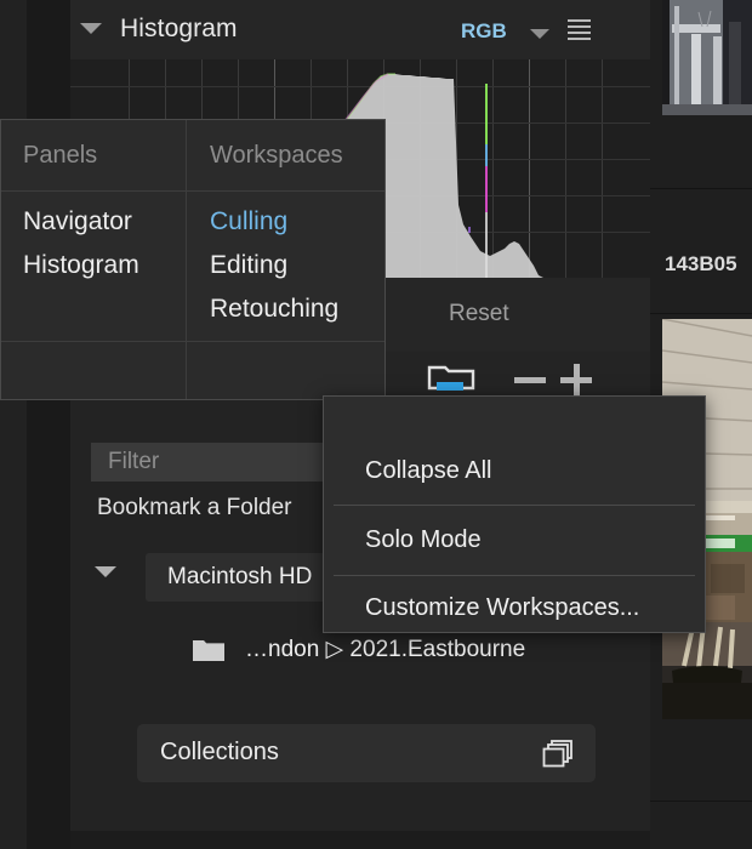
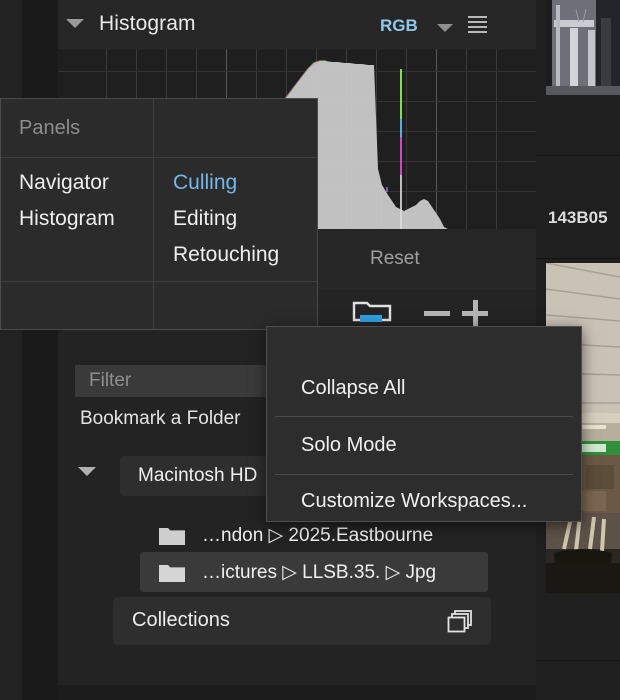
  Histogram
  RGB
  Reset
  Filter
  Bookmark a Folder
  Macintosh HD
- …ndon ▷ 2021.Eastbourne
+ …ndon ▷ 2025.Eastbourne
+ …ictures ▷ LLSB.35. ▷ Jpg
  Collections
  143B05
  Panels
- Workspaces
  Navigator
  Histogram
  Culling
  Editing
  Retouching
  Collapse All
  Solo Mode
  Customize Workspaces...
